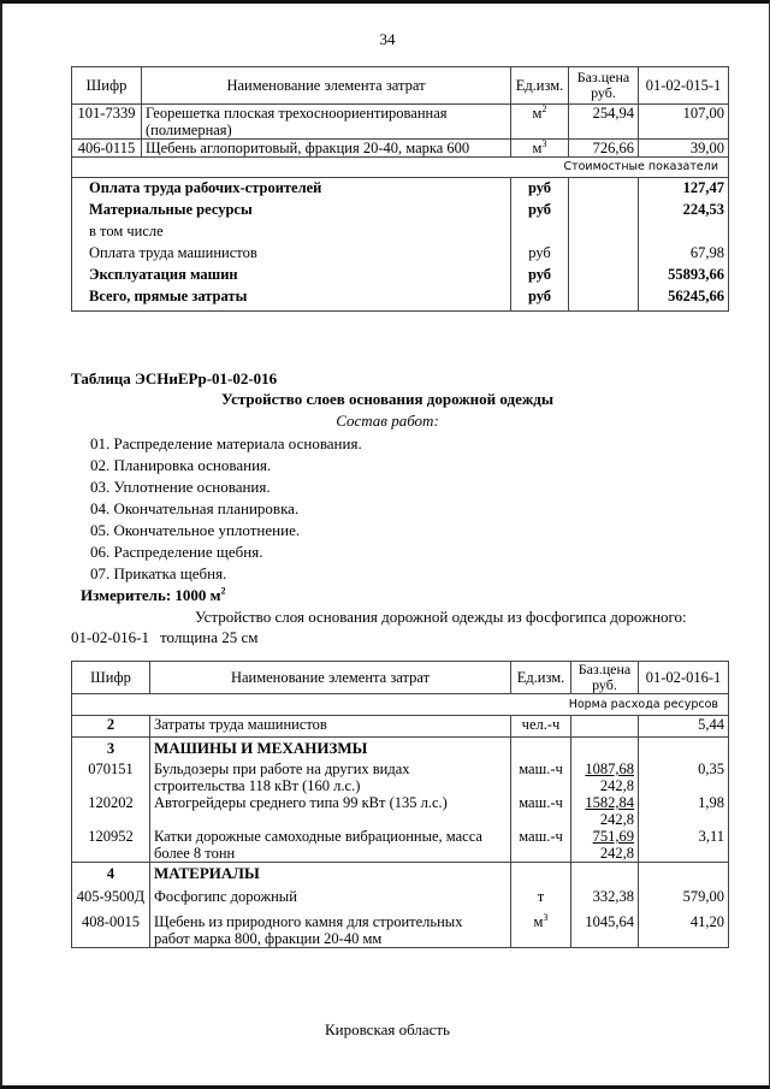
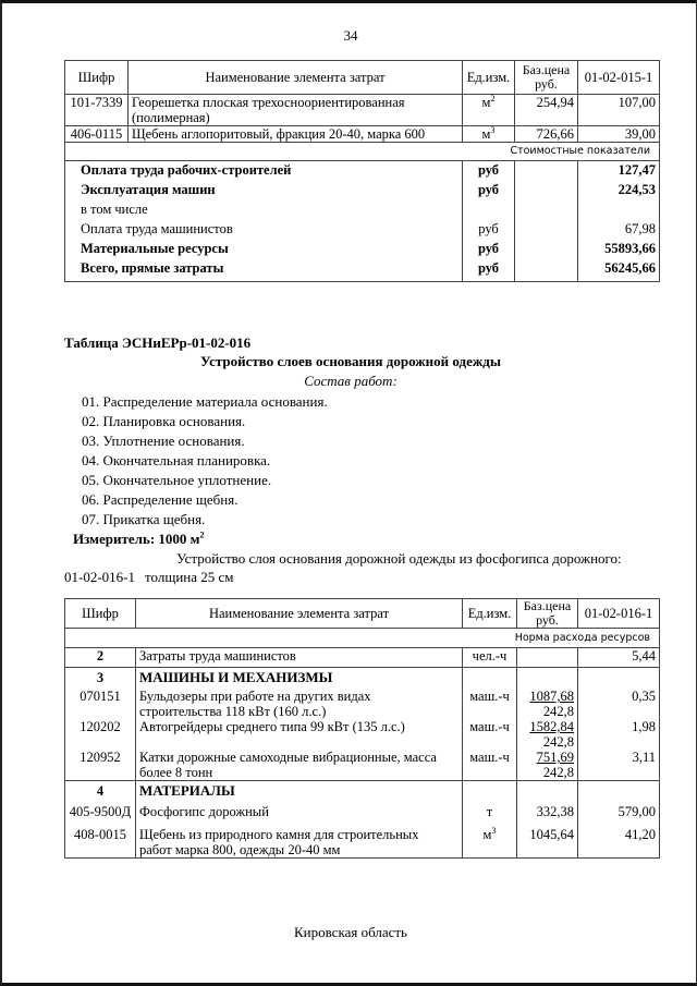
  34
  Шифр	Наименование элемента затрат	Ед.изм.	Баз.ценаруб.	01-02-015-1
  101-7339	Георешетка плоская трехосноориентированная(полимерная)	м2	254,94	107,00
  406-0115	Щебень аглопоритовый, фракция 20-40, марка 600	м3	726,66	39,00
  Стоимостные показатели
  Оплата труда рабочих-строителей	руб		127,47
- Материальные ресурсы	руб		224,53
+ Эксплуатация машин	руб		224,53
  в том числе
  Оплата труда машинистов	руб		67,98
- Эксплуатация машин	руб		55893,66
+ Материальные ресурсы	руб		55893,66
  Всего, прямые затраты	руб		56245,66
  Таблица ЭСНиЕРр-01-02-016
  Устройство слоев основания дорожной одежды
  Состав работ:
  01. Распределение материала основания.
  02. Планировка основания.
  03. Уплотнение основания.
  04. Окончательная планировка.
  05. Окончательное уплотнение.
  06. Распределение щебня.
  07. Прикатка щебня.
  Измеритель: 1000 м2
  Устройство слоя основания дорожной одежды из фосфогипса дорожного:
  01-02-016-1 толщина 25 см
  Шифр	Наименование элемента затрат	Ед.изм.	Баз.ценаруб.	01-02-016-1
  Норма расхода ресурсов
  2	Затраты труда машинистов	чел.-ч		5,44
  3	МАШИНЫ И МЕХАНИЗМЫ
  070151	Бульдозеры при работе на других видахстроительства 118 кВт (160 л.с.)	маш.-ч	1087,68242,8	0,35
  120202	Автогрейдеры среднего типа 99 кВт (135 л.с.)	маш.-ч	1582,84242,8	1,98
  120952	Катки дорожные самоходные вибрационные, массаболее 8 тонн	маш.-ч	751,69242,8	3,11
  4	МАТЕРИАЛЫ
  405-9500Д	Фосфогипс дорожный	т	332,38	579,00
- 408-0015	Щебень из природного камня для строительныхработ марка 800, фракции 20-40 мм	м3	1045,64	41,20
+ 408-0015	Щебень из природного камня для строительныхработ марка 800, одежды 20-40 мм	м3	1045,64	41,20
  Кировская область
